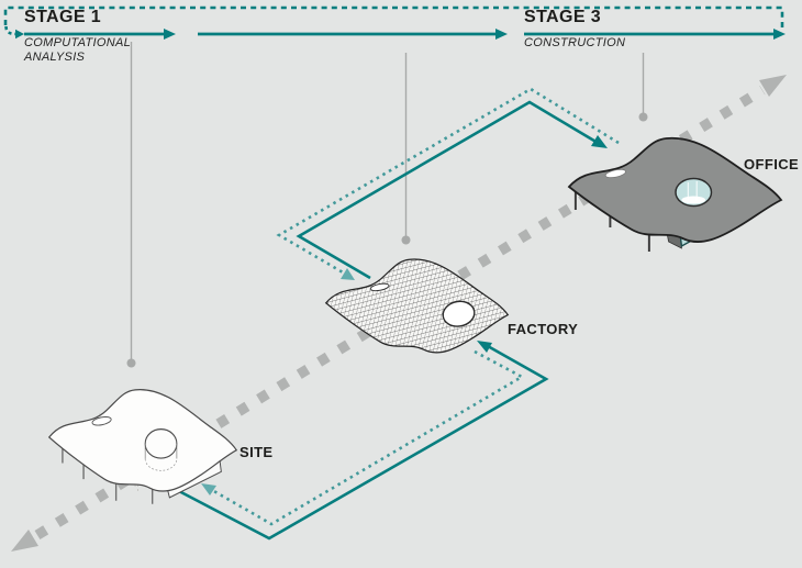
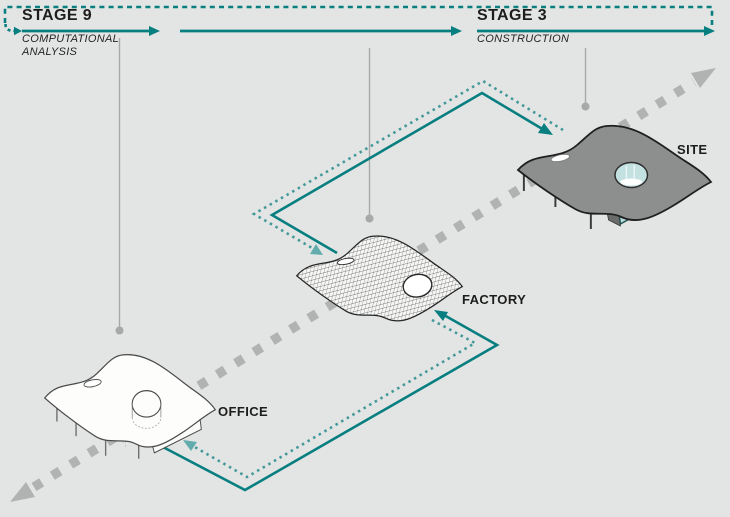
- STAGE 1
+ STAGE 9
  COMPUTATIONAL
  ANALYSIS
  STAGE 3
  CONSTRUCTION
- SITE
+ OFFICE
  FACTORY
- OFFICE
+ SITE
